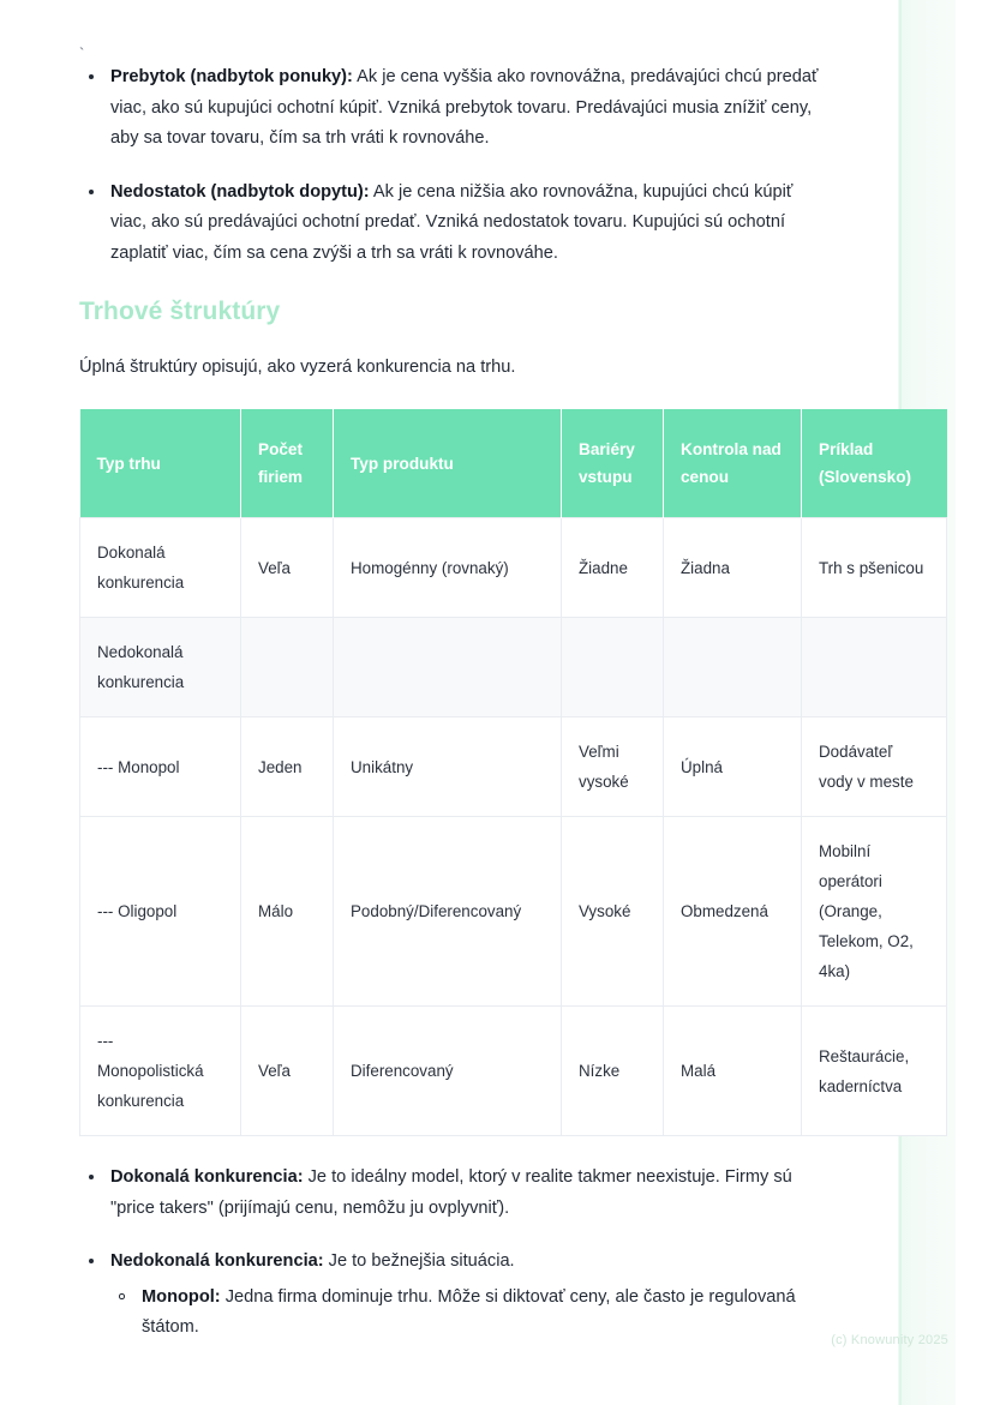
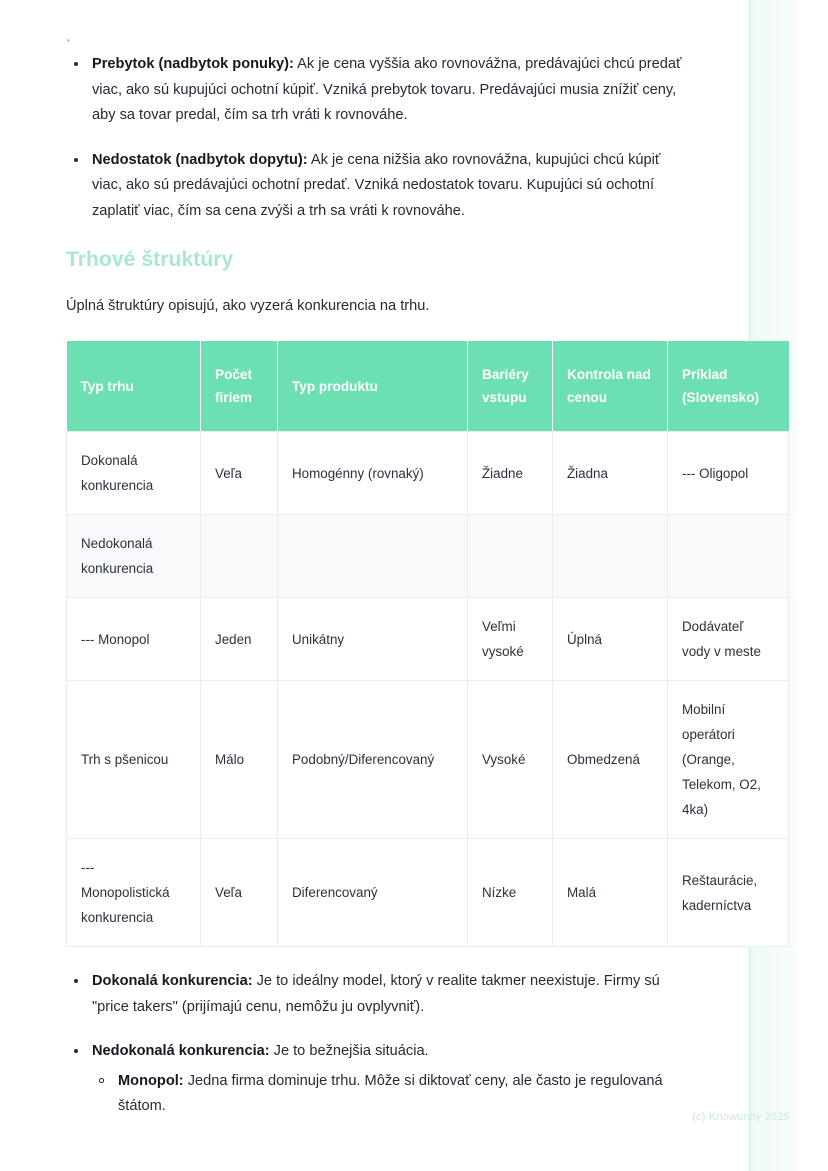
  `
- Prebytok (nadbytok ponuky): Ak je cena vyššia ako rovnovážna, predávajúci chcú predať viac, ako sú kupujúci ochotní kúpiť. Vzniká prebytok tovaru. Predávajúci musia znížiť ceny, aby sa tovar tovaru, čím sa trh vráti k rovnováhe.
+ Prebytok (nadbytok ponuky): Ak je cena vyššia ako rovnovážna, predávajúci chcú predať viac, ako sú kupujúci ochotní kúpiť. Vzniká prebytok tovaru. Predávajúci musia znížiť ceny, aby sa tovar predal, čím sa trh vráti k rovnováhe.
  Nedostatok (nadbytok dopytu): Ak je cena nižšia ako rovnovážna, kupujúci chcú kúpiť viac, ako sú predávajúci ochotní predať. Vzniká nedostatok tovaru. Kupujúci sú ochotní zaplatiť viac, čím sa cena zvýši a trh sa vráti k rovnováhe.
  Trhové štruktúry
  Úplná štruktúry opisujú, ako vyzerá konkurencia na trhu.
  Typ trhu	Počet firiem	Typ produktu	Bariéry vstupu	Kontrola nad cenou	Príklad (Slovensko)
- Dokonalá konkurencia	Veľa	Homogénny (rovnaký)	Žiadne	Žiadna	Trh s pšenicou
+ Dokonalá konkurencia	Veľa	Homogénny (rovnaký)	Žiadne	Žiadna	--- Oligopol
  Nedokonalá konkurencia
  --- Monopol	Jeden	Unikátny	Veľmi vysoké	Úplná	Dodávateľ vody v meste
- --- Oligopol	Málo	Podobný/Diferencovaný	Vysoké	Obmedzená	Mobilní operátori (Orange, Telekom, O2, 4ka)
+ Trh s pšenicou	Málo	Podobný/Diferencovaný	Vysoké	Obmedzená	Mobilní operátori (Orange, Telekom, O2, 4ka)
  --- Monopolistická konkurencia	Veľa	Diferencovaný	Nízke	Malá	Reštaurácie, kaderníctva
  Dokonalá konkurencia: Je to ideálny model, ktorý v realite takmer neexistuje. Firmy sú "price takers" (prijímajú cenu, nemôžu ju ovplyvniť).
  Nedokonalá konkurencia: Je to bežnejšia situácia.
  Monopol: Jedna firma dominuje trhu. Môže si diktovať ceny, ale často je regulovaná štátom.
  (c) Knowunity 2025
